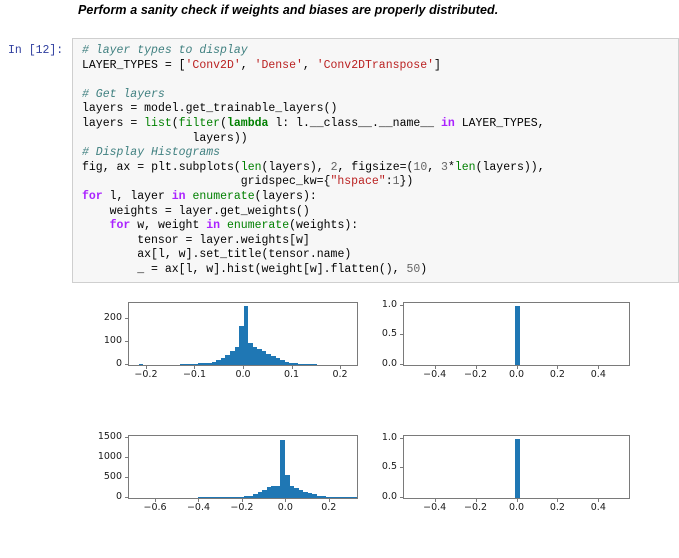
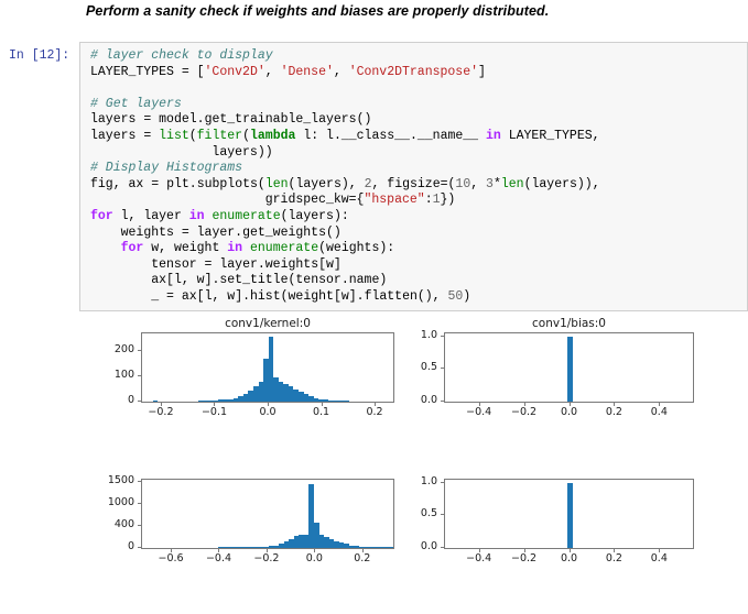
  Perform a sanity check if weights and biases are properly distributed.
  In [12]:
- # layer types to display LAYER_TYPES = ['Conv2D', 'Dense', 'Conv2DTranspose']
+ # layer check to display LAYER_TYPES = ['Conv2D', 'Dense', 'Conv2DTranspose']
  # Get layers layers = model.get_trainable_layers()
  layers = list(filter(lambda l: l.__class__.__name__ in LAYER_TYPES,
  layers))
  # Display Histograms fig, ax = plt.subplots(len(layers), 2, figsize=(10, 3*len(layers)),
  gridspec_kw={"hspace":1})
  for l, layer in enumerate(layers):
  weights = layer.get_weights()
  for w, weight in enumerate(weights):
  tensor = layer.weights[w]
  ax[l, w].set_title(tensor.name)
  _ = ax[l, w].hist(weight[w].flatten(), 50)
+ conv1/kernel:0
  0
  100
  200
  −0.2
  −0.1
  0.0
  0.1
  0.2
+ conv1/bias:0
  0.0
  0.5
  1.0
  −0.4
  −0.2
  0.0
  0.2
  0.4
  0
- 500
+ 400
  1000
  1500
  −0.6
  −0.4
  −0.2
  0.0
  0.2
  0.0
  0.5
  1.0
  −0.4
  −0.2
  0.0
  0.2
  0.4
